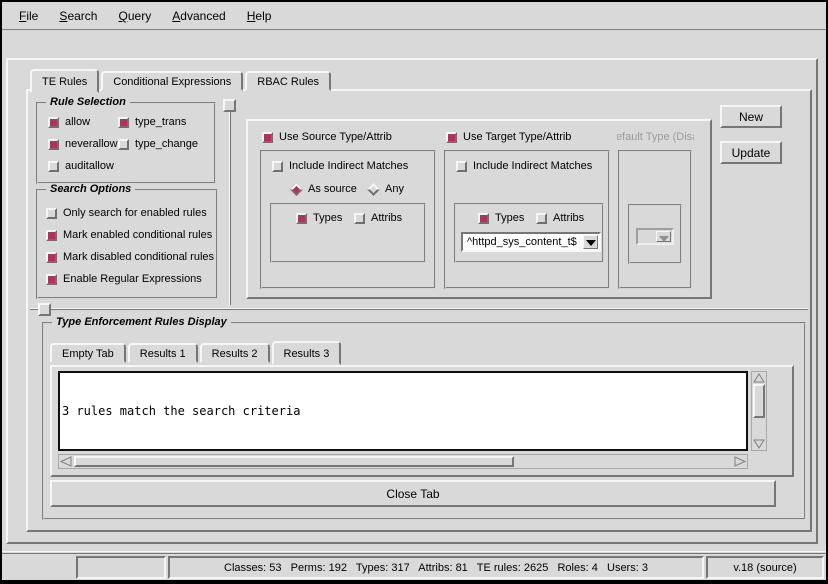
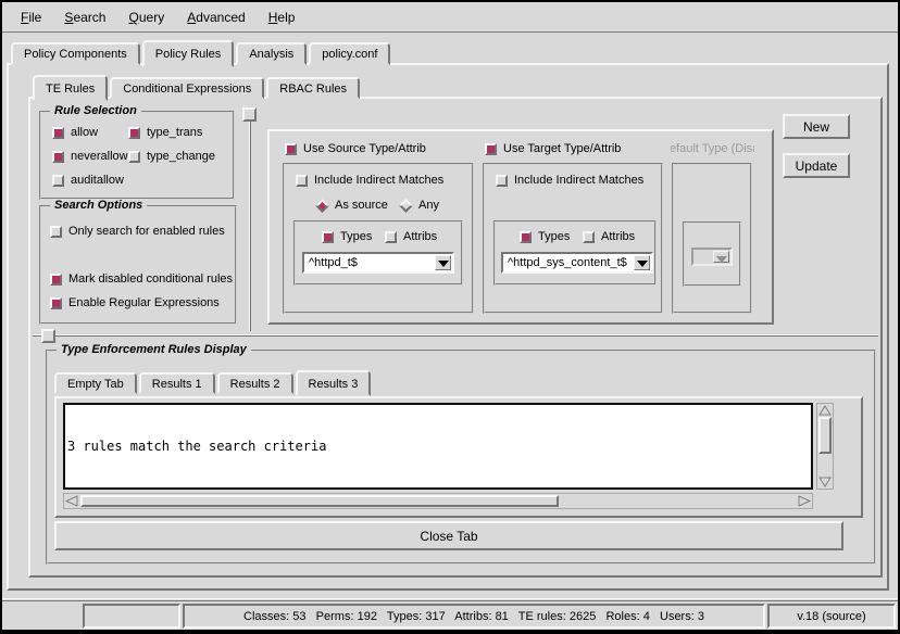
  File Search Query Advanced Help
+ Policy Components
+ Policy Rules
+ Analysis
+ policy.conf
  TE Rules
  Conditional Expressions
  RBAC Rules
  Rule Selection
  allow
  type_trans
  neverallow
  type_change
  auditallow
  Search Options
  Only search for enabled rules
- Mark enabled conditional rules
  Mark disabled conditional rules
  Enable Regular Expressions
  Use Source Type/Attrib
  Include Indirect Matches
  As source
  Any
  Types
  Attribs
+ ^httpd_t$
  Use Target Type/Attrib
  Include Indirect Matches
  Types
  Attribs
  ^httpd_sys_content_t$
  New
  Update
  Type Enforcement Rules Display
  Empty Tab
  Results 1
  Results 2
  Results 3
  3 rules match the search criteria
  Close Tab
  Classes: 53 Perms: 192 Types: 317 Attribs: 81 TE rules: 2625 Roles: 4 Users: 3
  v.18 (source)
